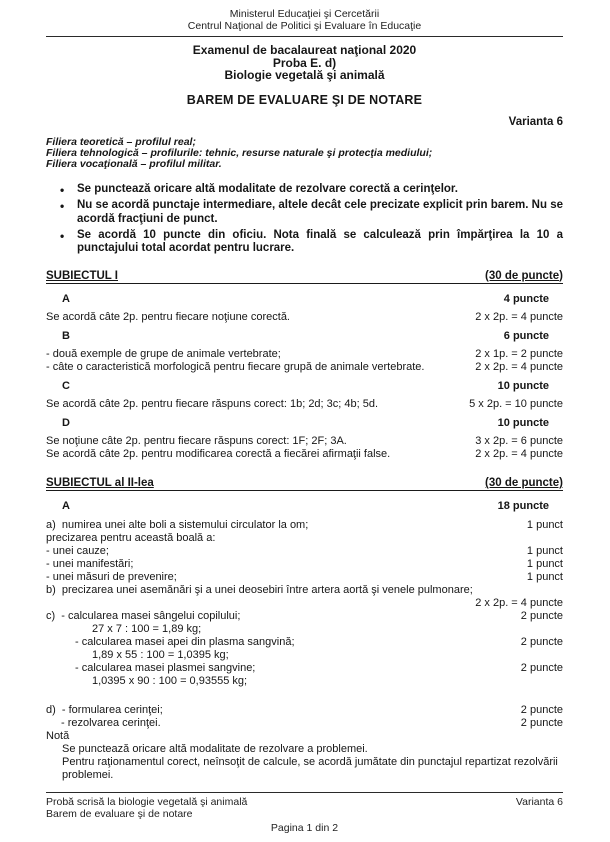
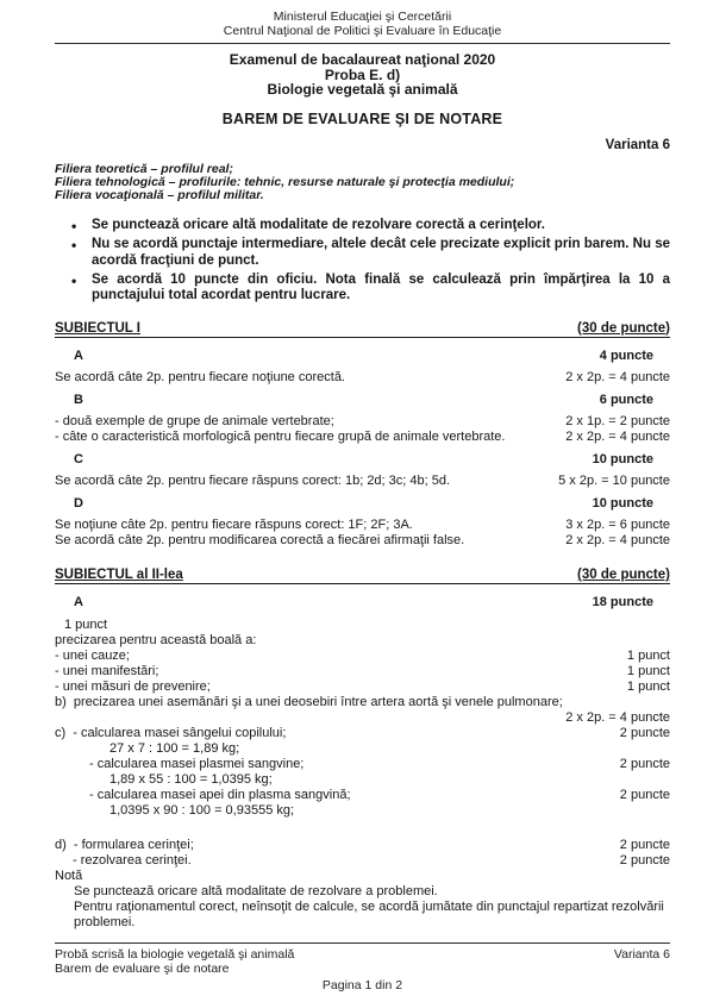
  Ministerul Educaţiei şi Cercetării
  Centrul Naţional de Politici şi Evaluare în Educaţie
  Examenul de bacalaureat naţional 2020
  Proba E. d)
  Biologie vegetală şi animală
  BAREM DE EVALUARE ŞI DE NOTARE
  Varianta 6
  Filiera teoretică – profilul real;
  Filiera tehnologică – profilurile: tehnic, resurse naturale şi protecţia mediului;
  Filiera vocaţională – profilul militar.
  Se punctează oricare altă modalitate de rezolvare corectă a cerinţelor.
  Nu se acordă punctaje intermediare, altele decât cele precizate explicit prin barem. Nu se acordă fracţiuni de punct.
  Se acordă 10 puncte din oficiu. Nota finală se calculează prin împărţirea la 10 a punctajului total acordat pentru lucrare.
  SUBIECTUL I
  (30 de puncte)
  A
  4 puncte
  Se acordă câte 2p. pentru fiecare noţiune corectă.
  2 x 2p. = 4 puncte
  B
  6 puncte
  - două exemple de grupe de animale vertebrate;
  2 x 1p. = 2 puncte
  - câte o caracteristică morfologică pentru fiecare grupă de animale vertebrate.
  2 x 2p. = 4 puncte
  C
  10 puncte
  Se acordă câte 2p. pentru fiecare răspuns corect: 1b; 2d; 3c; 4b; 5d.
  5 x 2p. = 10 puncte
  D
  10 puncte
  Se noţiune câte 2p. pentru fiecare răspuns corect: 1F; 2F; 3A.
  3 x 2p. = 6 puncte
  Se acordă câte 2p. pentru modificarea corectă a fiecărei afirmaţii false.
  2 x 2p. = 4 puncte
  SUBIECTUL al II-lea
  (30 de puncte)
  A
  18 puncte
- a) numirea unei alte boli a sistemului circulator la om;
  1 punct
  precizarea pentru această boală a:
  - unei cauze;
  1 punct
  - unei manifestări;
  1 punct
  - unei măsuri de prevenire;
  1 punct
  b) precizarea unei asemănări şi a unei deosebiri între artera aortă şi venele pulmonare;
  2 x 2p. = 4 puncte
  c) - calcularea masei sângelui copilului;
  2 puncte
  27 x 7 : 100 = 1,89 kg;
- - calcularea masei apei din plasma sangvină;
+ - calcularea masei plasmei sangvine;
  2 puncte
  1,89 x 55 : 100 = 1,0395 kg;
- - calcularea masei plasmei sangvine;
+ - calcularea masei apei din plasma sangvină;
  2 puncte
  1,0395 x 90 : 100 = 0,93555 kg;
  d) - formularea cerinţei;
  2 puncte
  - rezolvarea cerinţei.
  2 puncte
  Notă
  Se punctează oricare altă modalitate de rezolvare a problemei.
  Pentru raţionamentul corect, neînsoţit de calcule, se acordă jumătate din punctajul repartizat rezolvării problemei.
  Probă scrisă la biologie vegetală şi animală
  Barem de evaluare şi de notare
  Varianta 6
  Pagina 1 din 2
